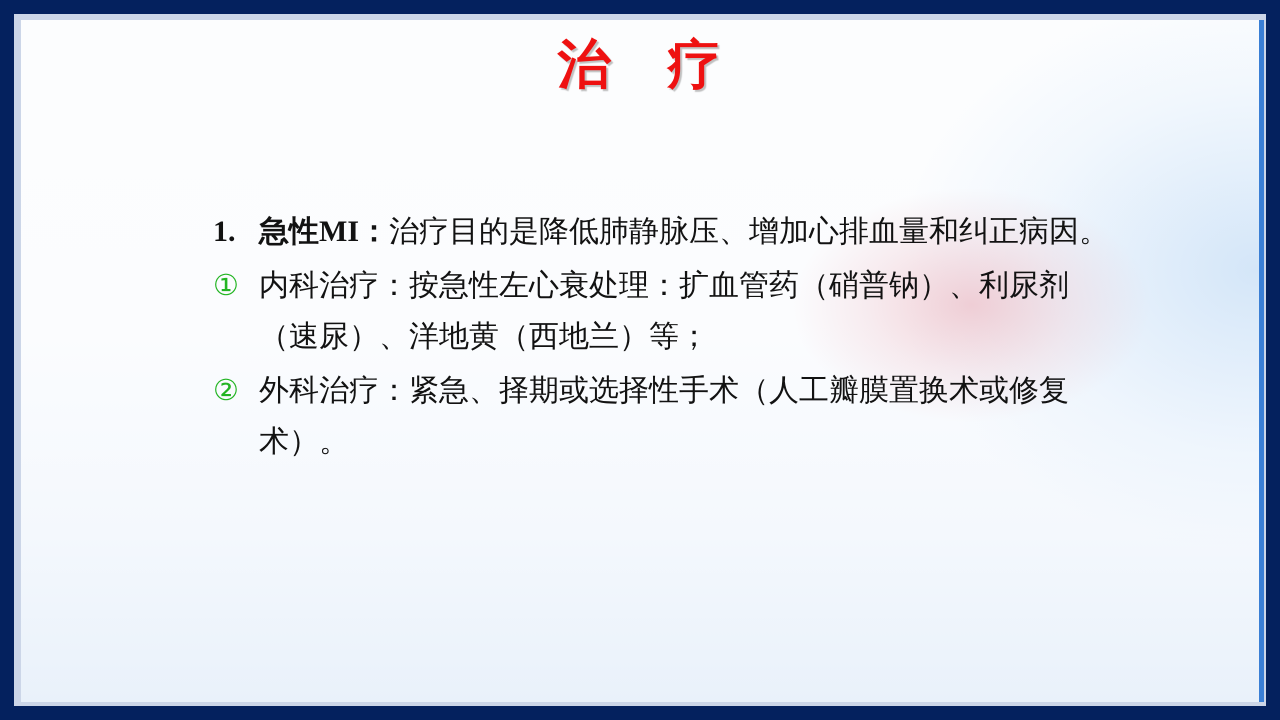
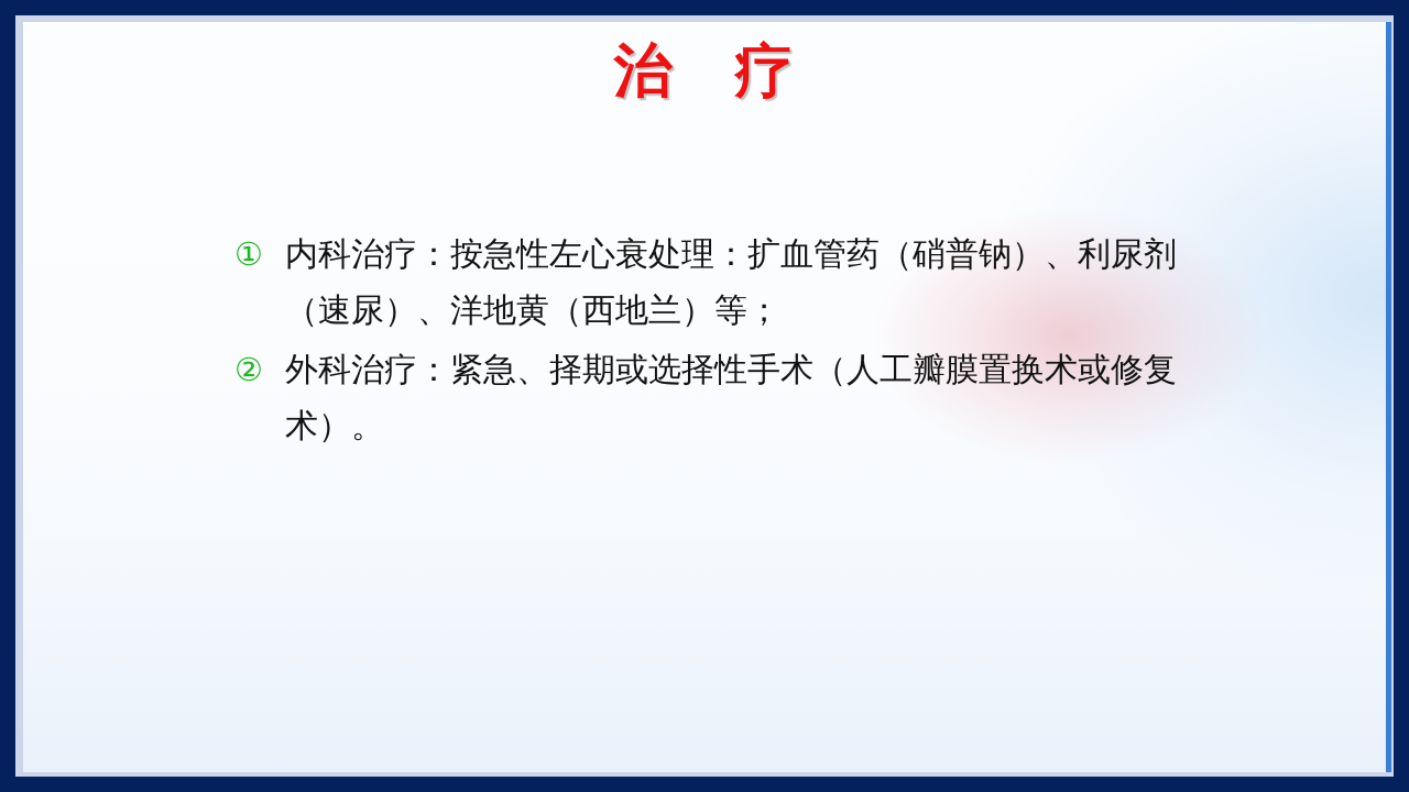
  治 疗
- 1. 急性MI：治疗目的是降低肺静脉压、增加心排血量和纠正病因。
  ① 内科治疗：按急性左心衰处理：扩血管药（硝普钠）、利尿剂（速尿）、洋地黄（西地兰）等；
  ② 外科治疗：紧急、择期或选择性手术（人工瓣膜置换术或修复术）。
